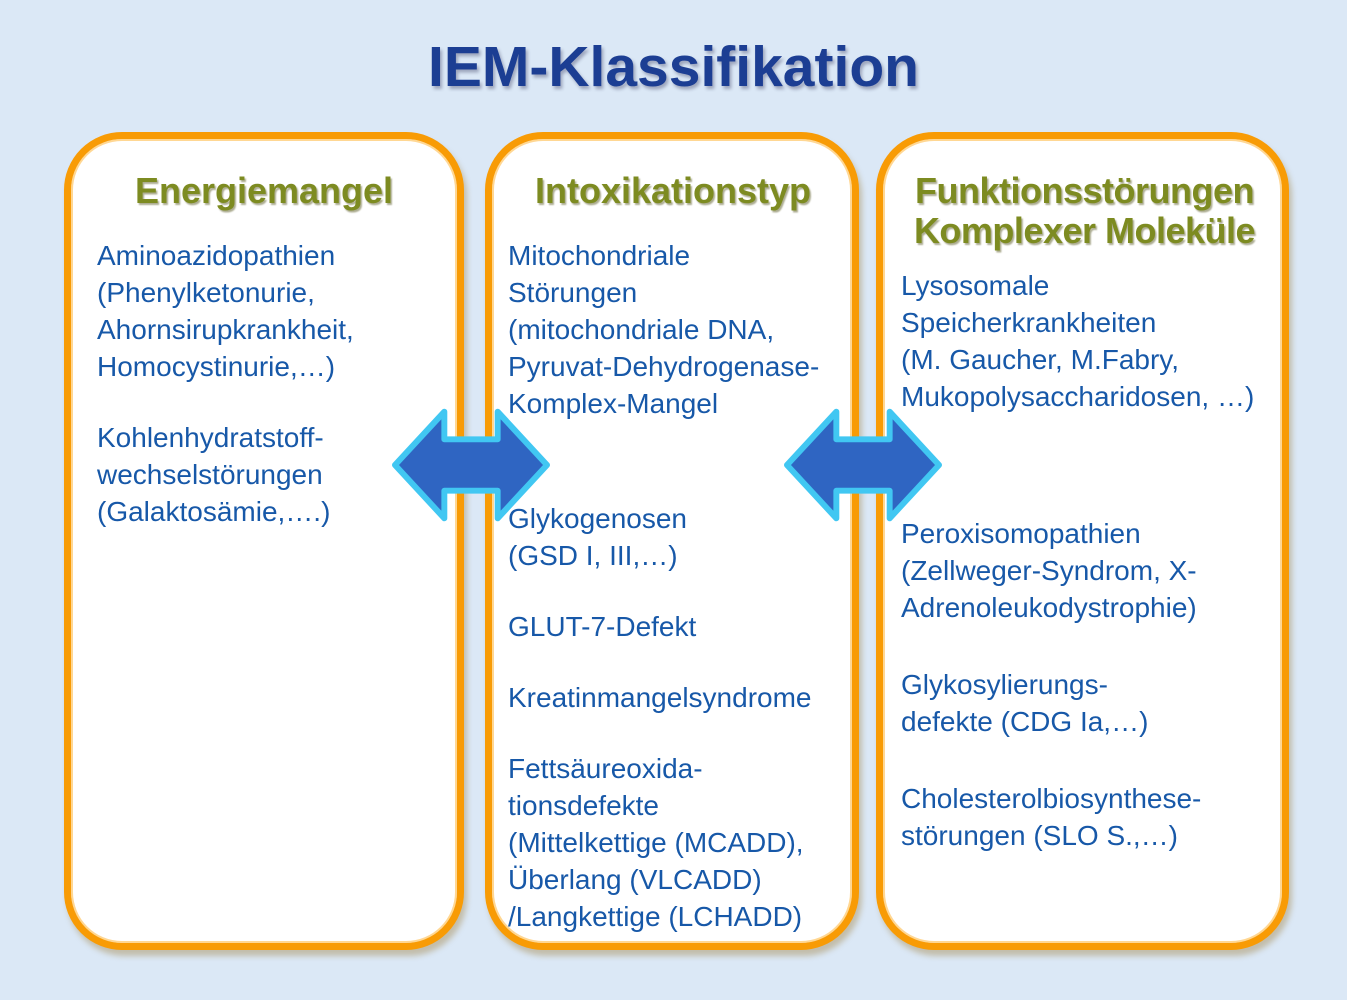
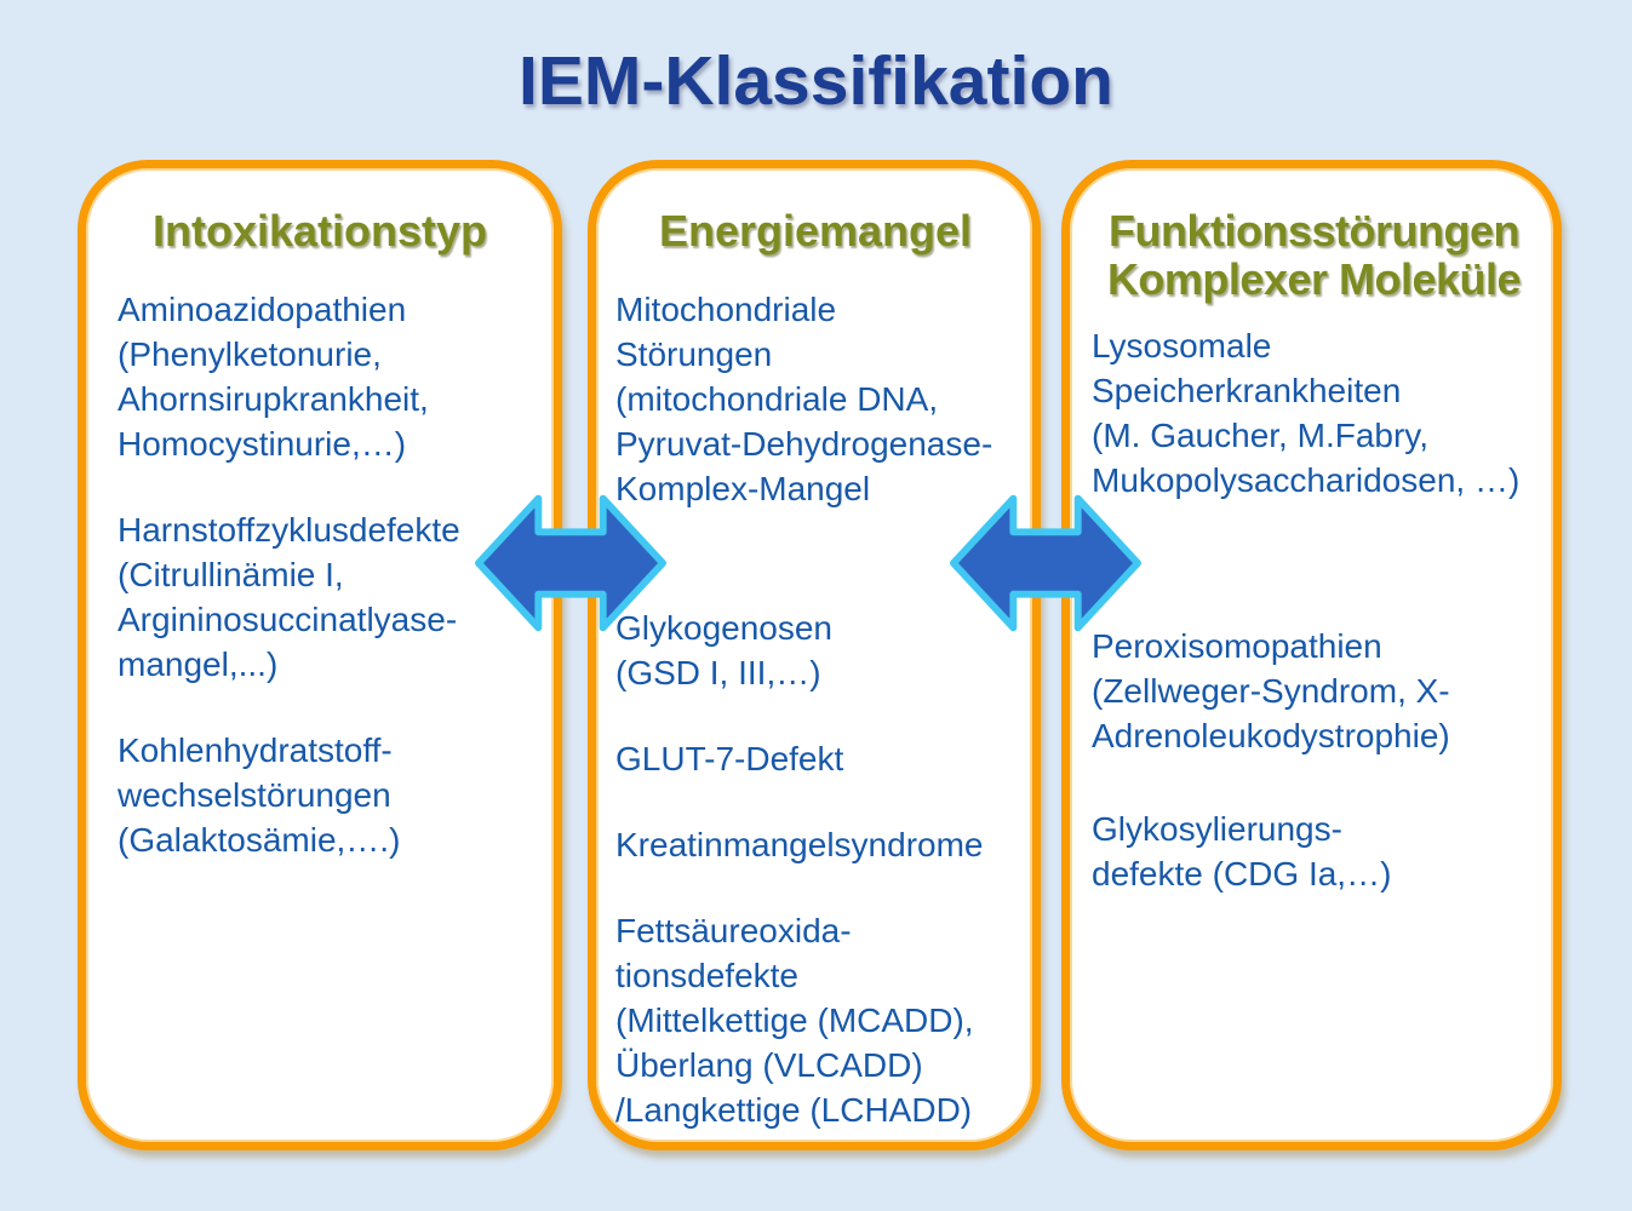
  IEM-Klassifikation
- Energiemangel
+ Intoxikationstyp
  Aminoazidopathien
  (Phenylketonurie,
  Ahornsirupkrankheit,
  Homocystinurie,…)
+ Harnstoffzyklusdefekte
+ (Citrullinämie I,
+ Argininosuccinatlyase-
+ mangel,...)
  Kohlenhydratstoff-
  wechselstörungen
  (Galaktosämie,….)
- Intoxikationstyp
+ Energiemangel
  Mitochondriale
  Störungen
  (mitochondriale DNA,
  Pyruvat-Dehydrogenase-
  Komplex-Mangel
  Glykogenosen
  (GSD I, III,…)
  GLUT-7-Defekt
  Kreatinmangelsyndrome
  Fettsäureoxida-
  tionsdefekte
  (Mittelkettige (MCADD),
  Überlang (VLCADD)
  /Langkettige (LCHADD)
  Funktionsstörungen
  Komplexer Moleküle
  Lysosomale
  Speicherkrankheiten
  (M. Gaucher, M.Fabry,
  Mukopolysaccharidosen, …)
  Peroxisomopathien
  (Zellweger-Syndrom, X-
  Adrenoleukodystrophie)
  Glykosylierungs-
  defekte (CDG Ia,…)
- Cholesterolbiosynthese-
- störungen (SLO S.,…)
